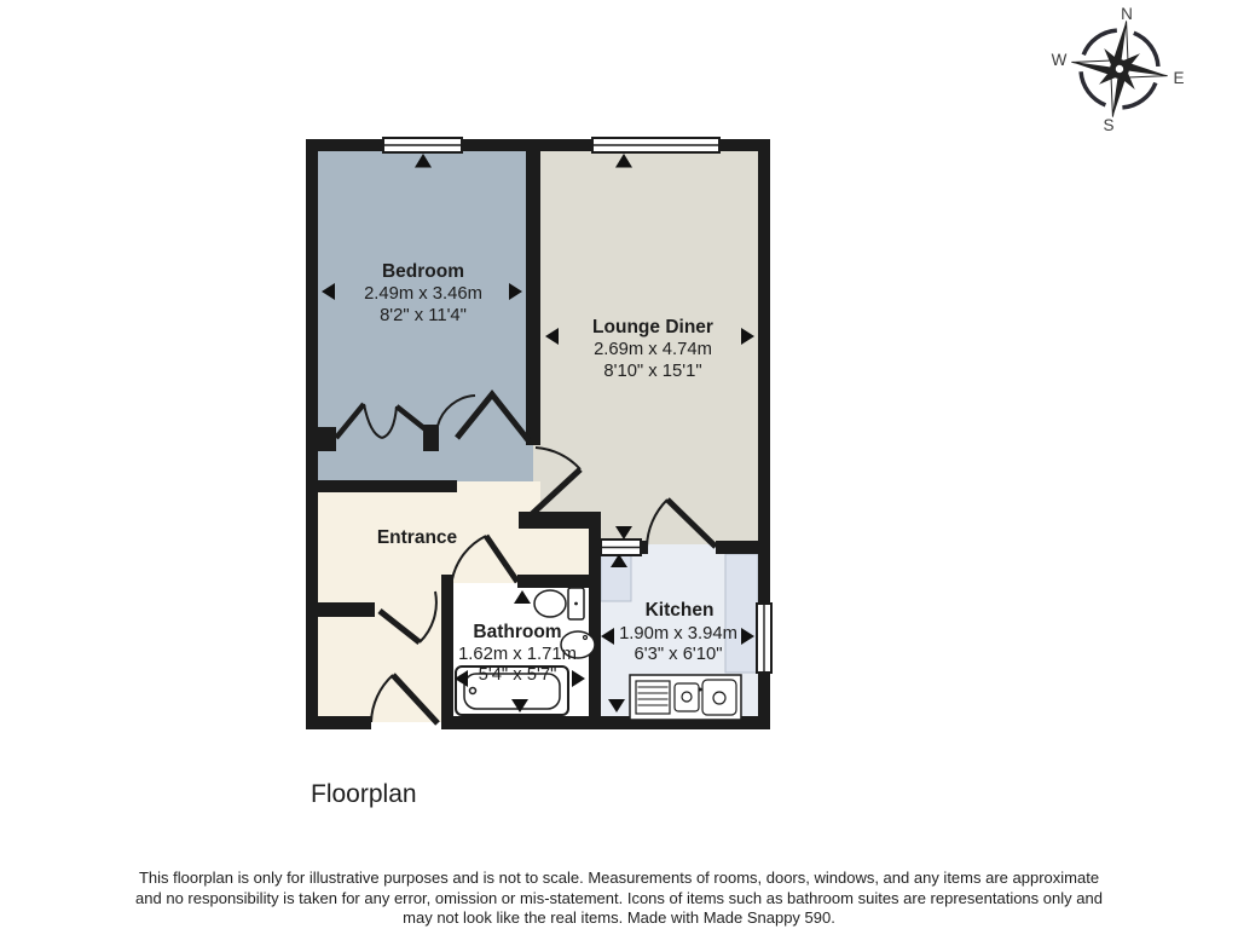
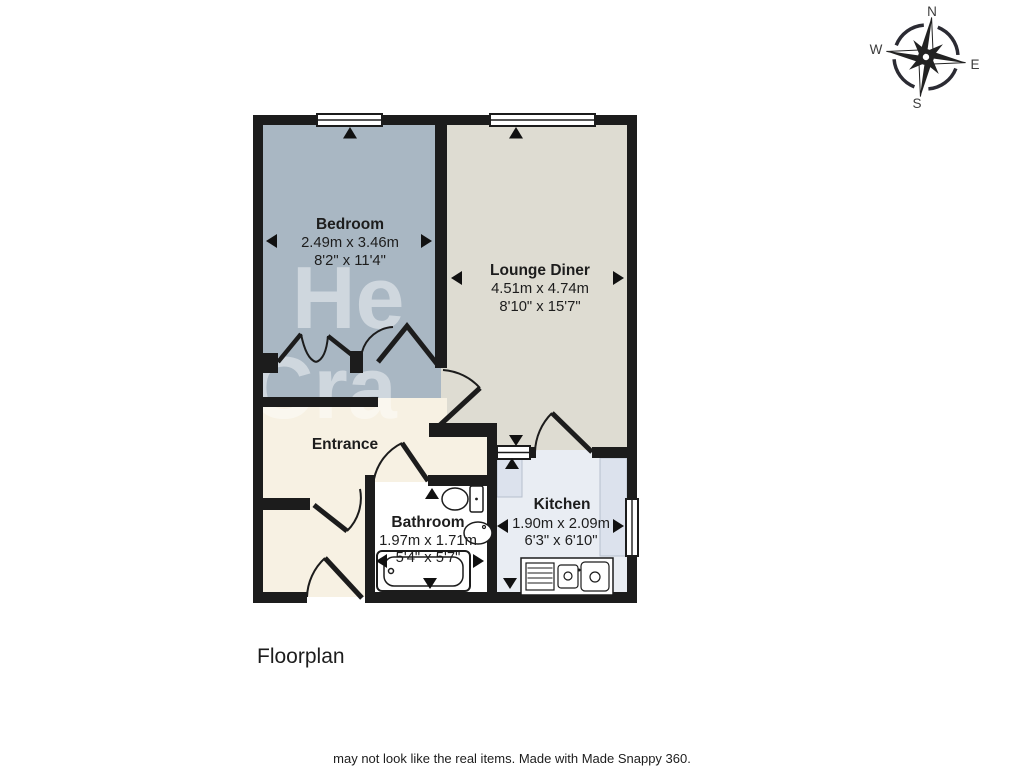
+ He
+ Cra
  N
  E
  S
  W
  Bedroom
  2.49m x 3.46m
  8'2" x 11'4"
  Lounge Diner
- 2.69m x 4.74m
+ 4.51m x 4.74m
- 8'10" x 15'1"
+ 8'10" x 15'7"
  Entrance
  Bathroom
- 1.62m x 1.71m
+ 1.97m x 1.71m
  5'4" x 5'7"
  Kitchen
- 1.90m x 3.94m
+ 1.90m x 2.09m
  6'3" x 6'10"
  Floorplan
- This floorplan is only for illustrative purposes and is not to scale. Measurements of rooms, doors, windows, and any items are approximate
- and no responsibility is taken for any error, omission or mis-statement. Icons of items such as bathroom suites are representations only and
- may not look like the real items. Made with Made Snappy 590.
+ may not look like the real items. Made with Made Snappy 360.
